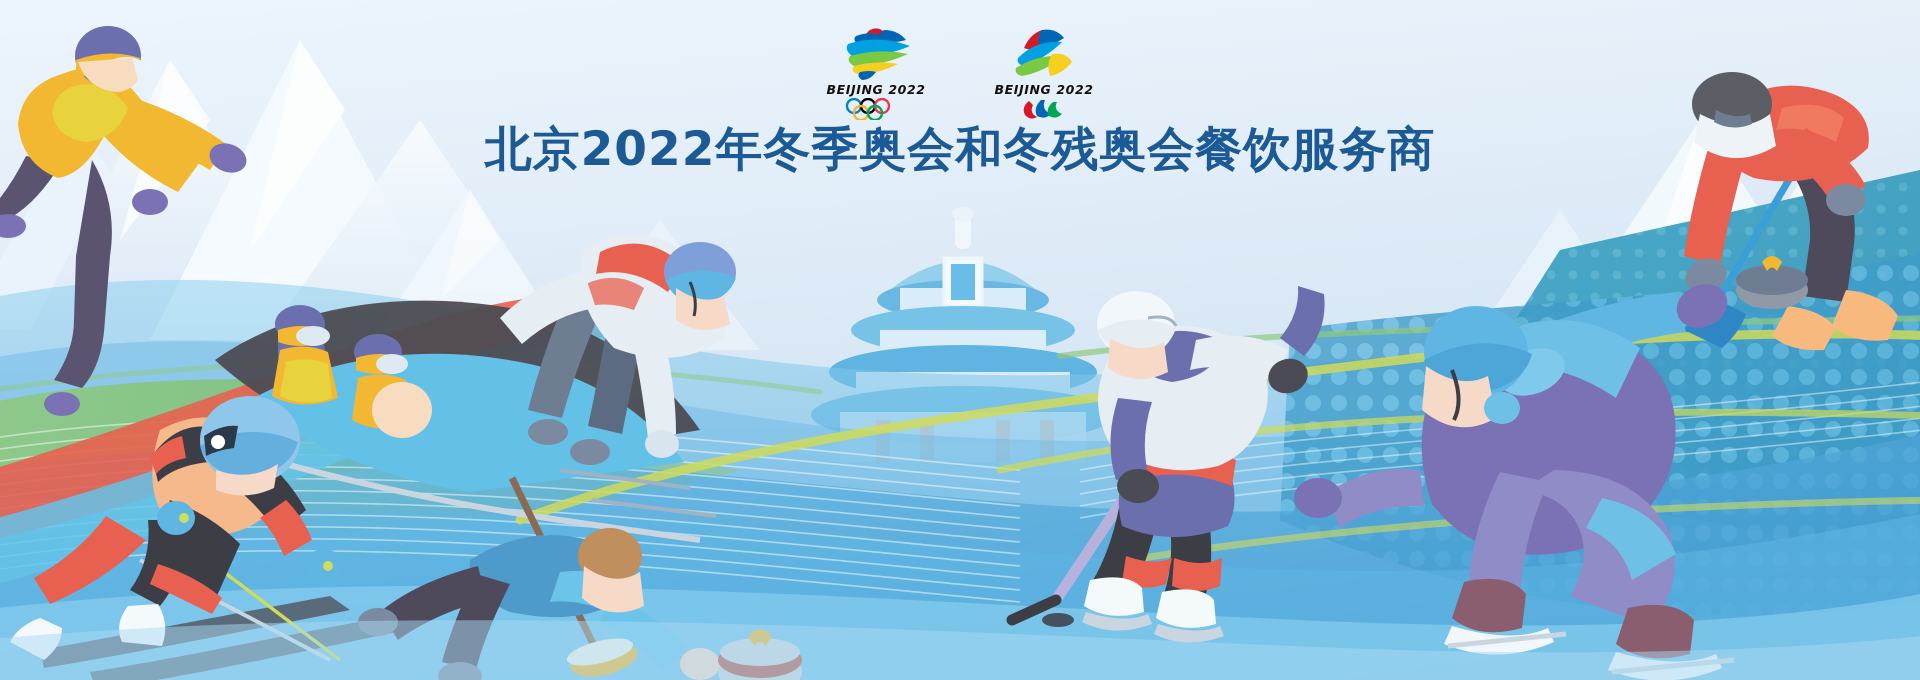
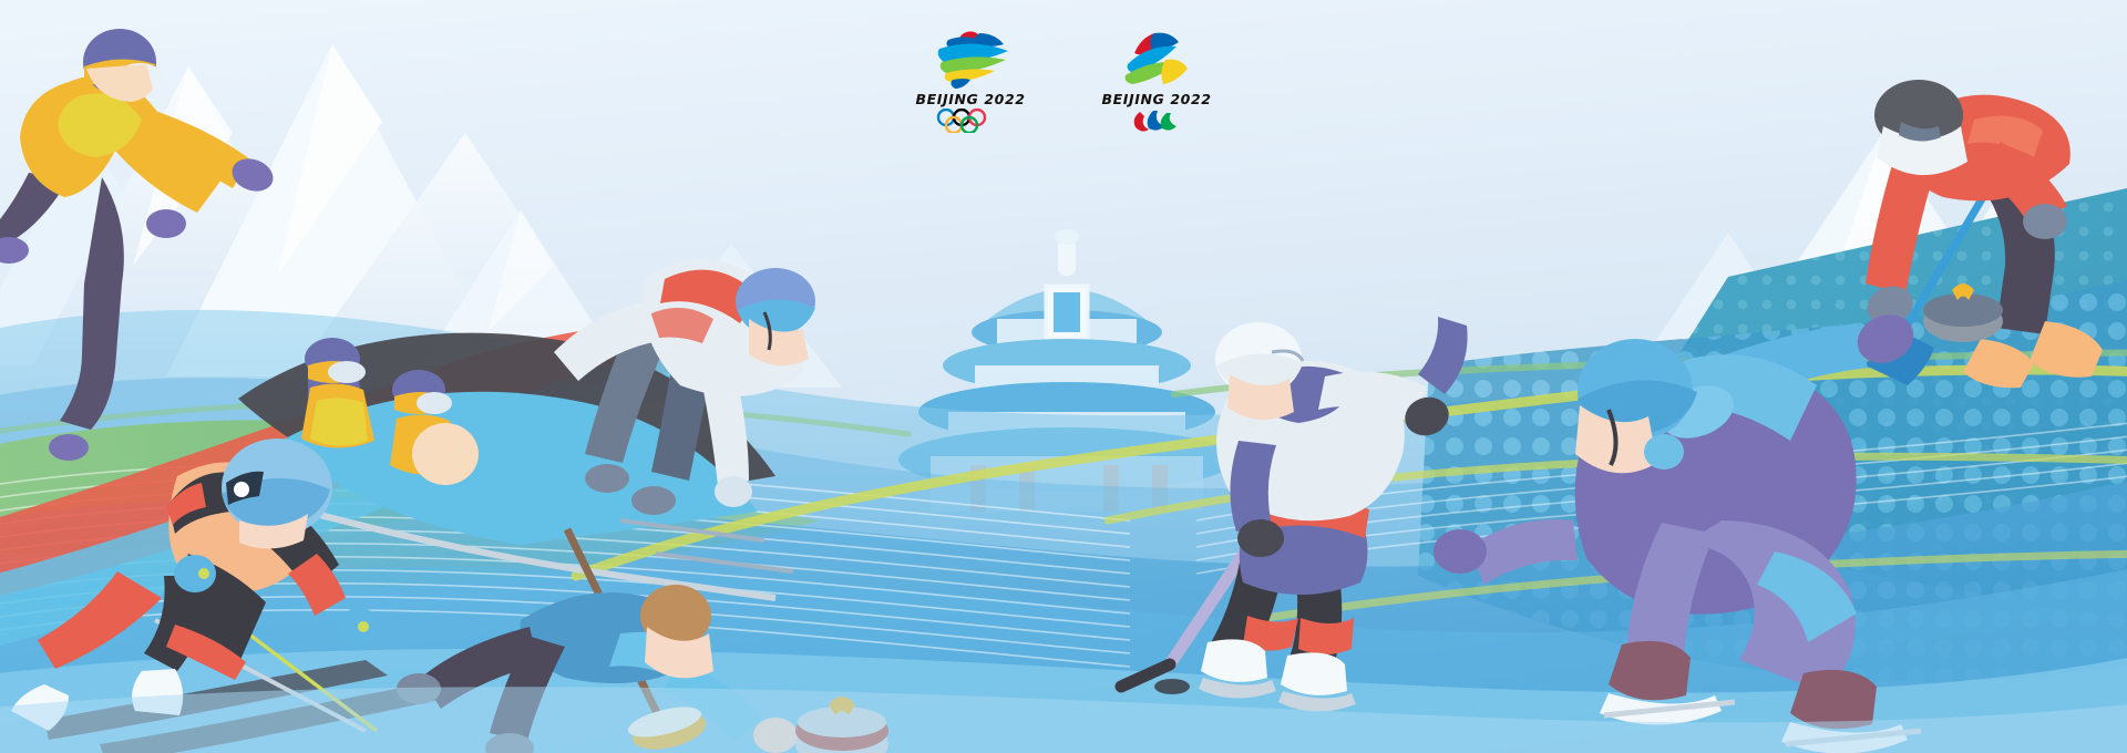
  BEIJING 2022
  BEIJING 2022
- 北京2022年冬季奥会和冬残奥会餐饮服务商
